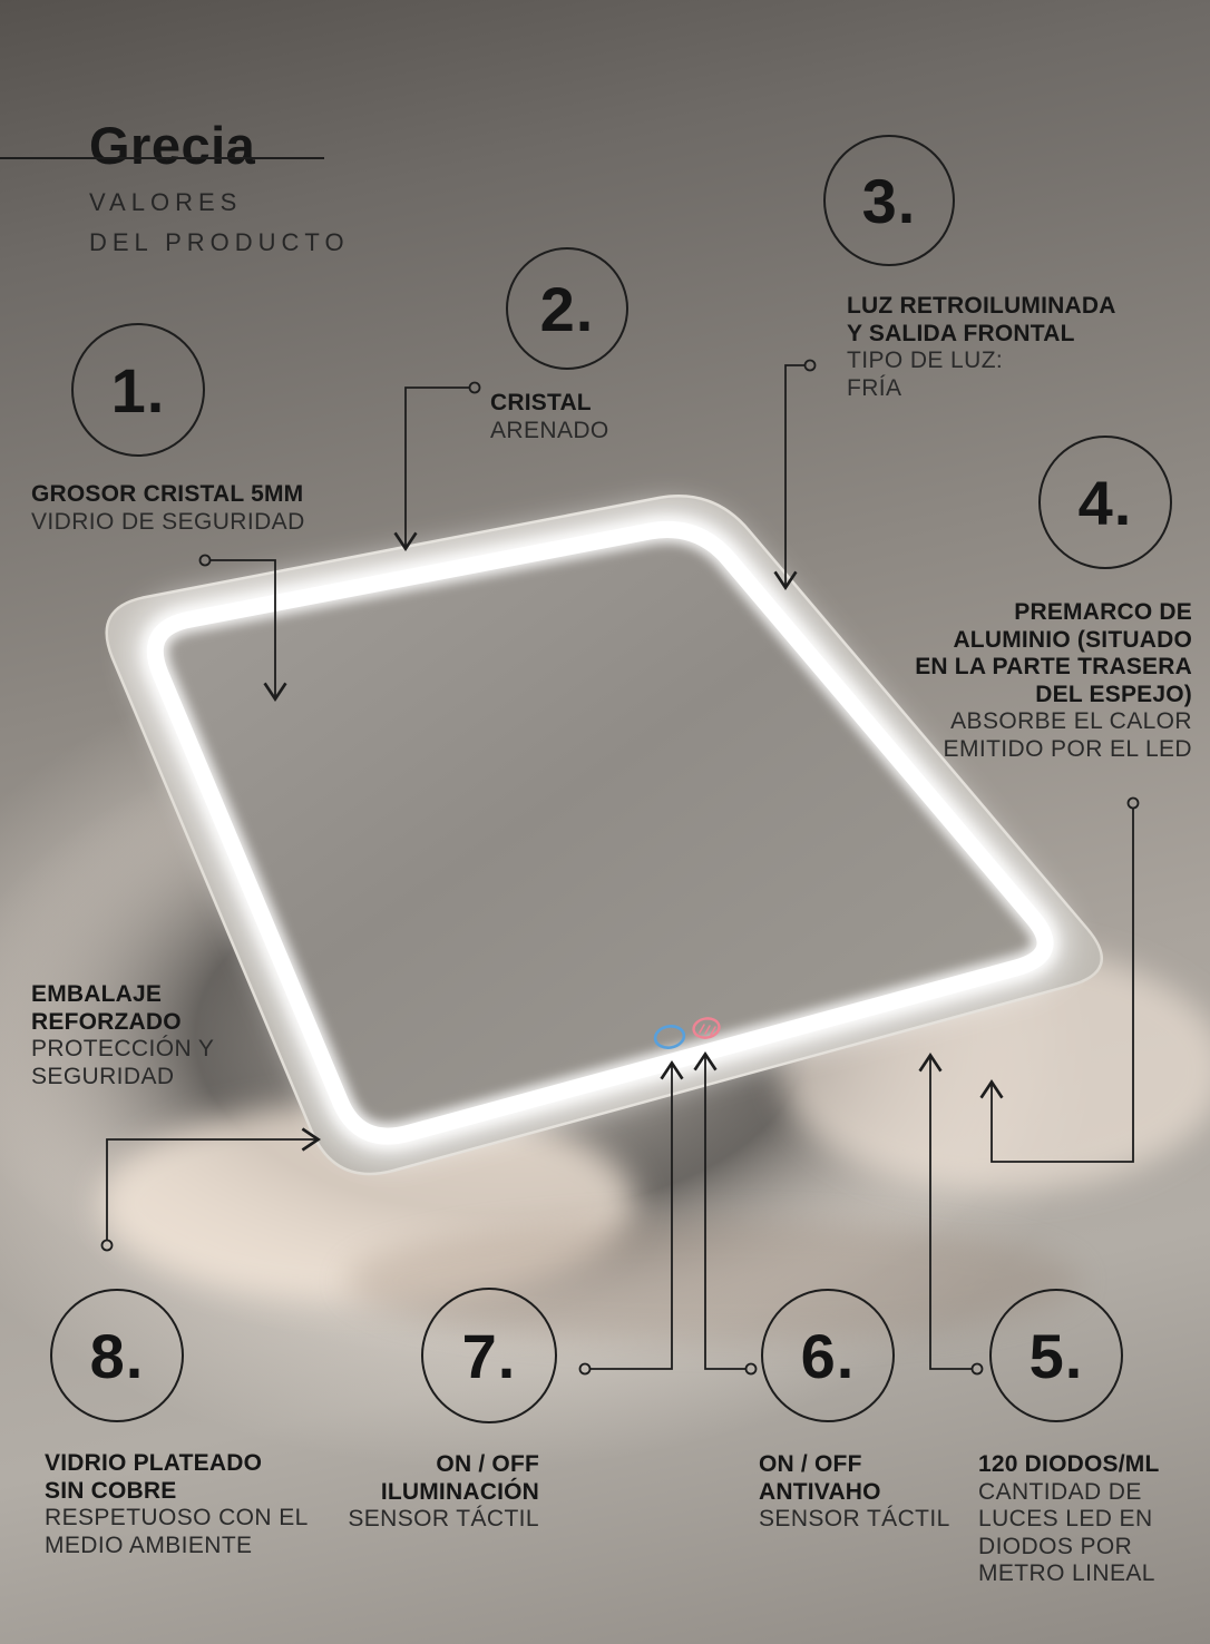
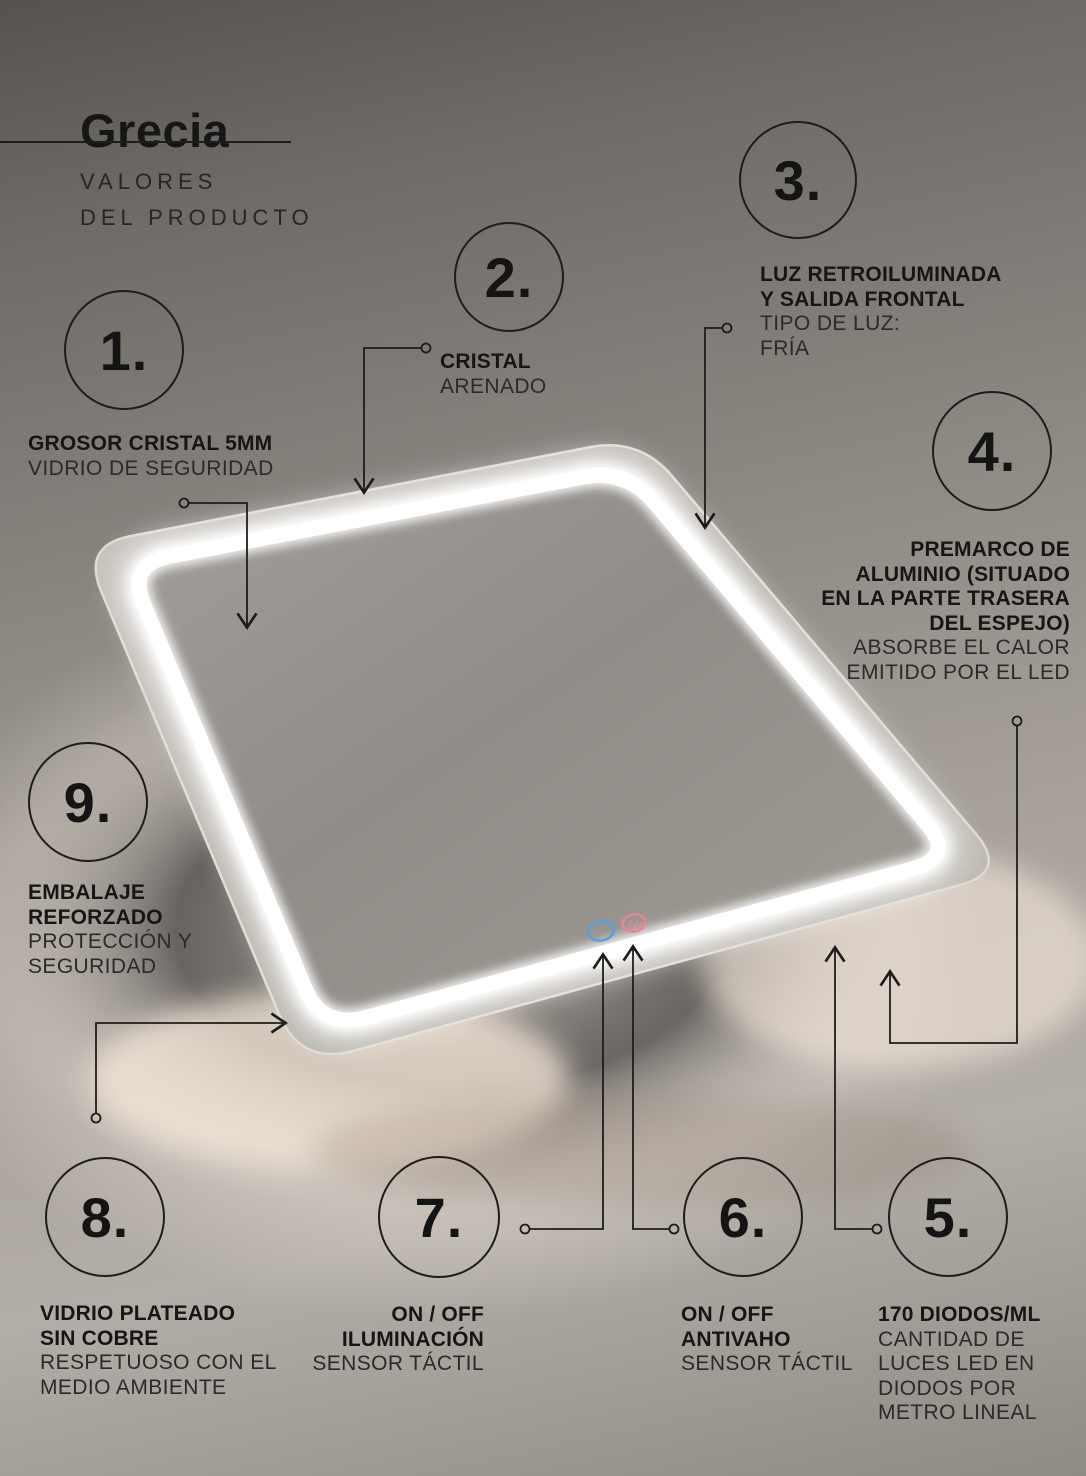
  Grecia
  VALORES
  DEL PRODUCTO
  1.
  2.
  3.
  4.
  5.
  6.
  7.
  8.
+ 9.
  GROSOR CRISTAL 5MM
  VIDRIO DE SEGURIDAD
  CRISTAL
  ARENADO
  LUZ RETROILUMINADA
  Y SALIDA FRONTAL
  TIPO DE LUZ:
  FRÍA
  PREMARCO DE
  ALUMINIO (SITUADO
  EN LA PARTE TRASERA
  DEL ESPEJO)
  ABSORBE EL CALOR
  EMITIDO POR EL LED
- 120 DIODOS/ML
+ 170 DIODOS/ML
  CANTIDAD DE
  LUCES LED EN
  DIODOS POR
  METRO LINEAL
  ON / OFF
  ANTIVAHO
  SENSOR TÁCTIL
  ON / OFF
  ILUMINACIÓN
  SENSOR TÁCTIL
  VIDRIO PLATEADO
  SIN COBRE
  RESPETUOSO CON EL
  MEDIO AMBIENTE
  EMBALAJE
  REFORZADO
  PROTECCIÓN Y
  SEGURIDAD
